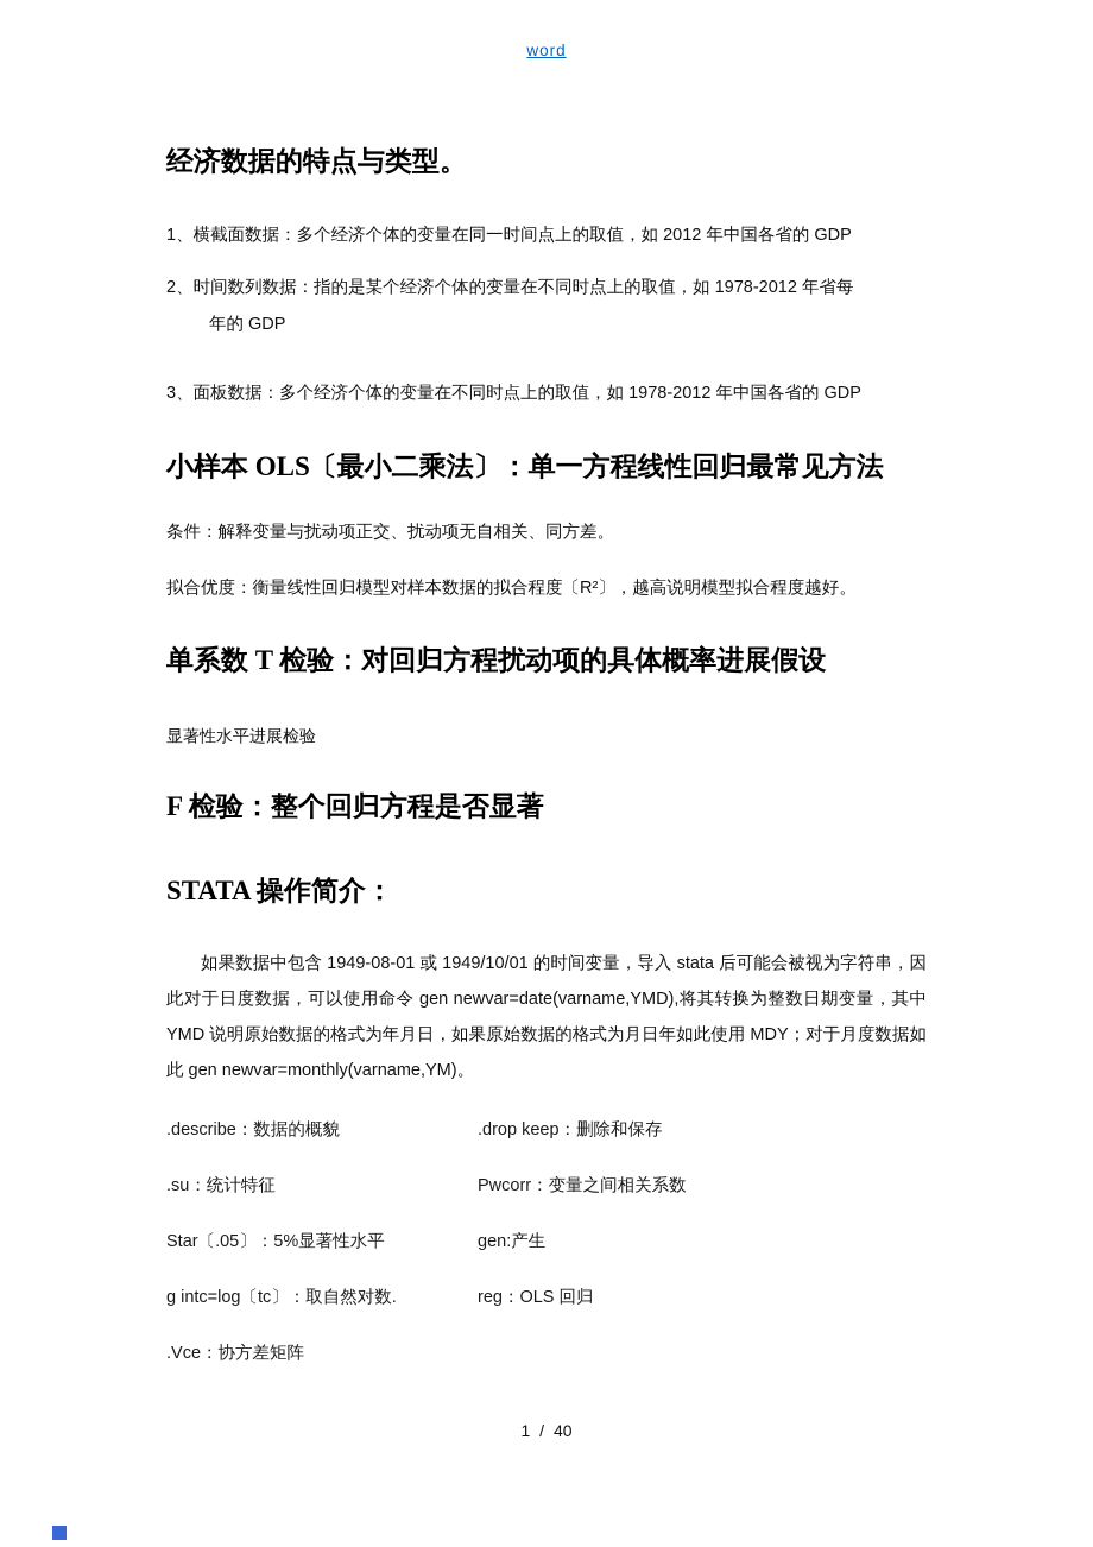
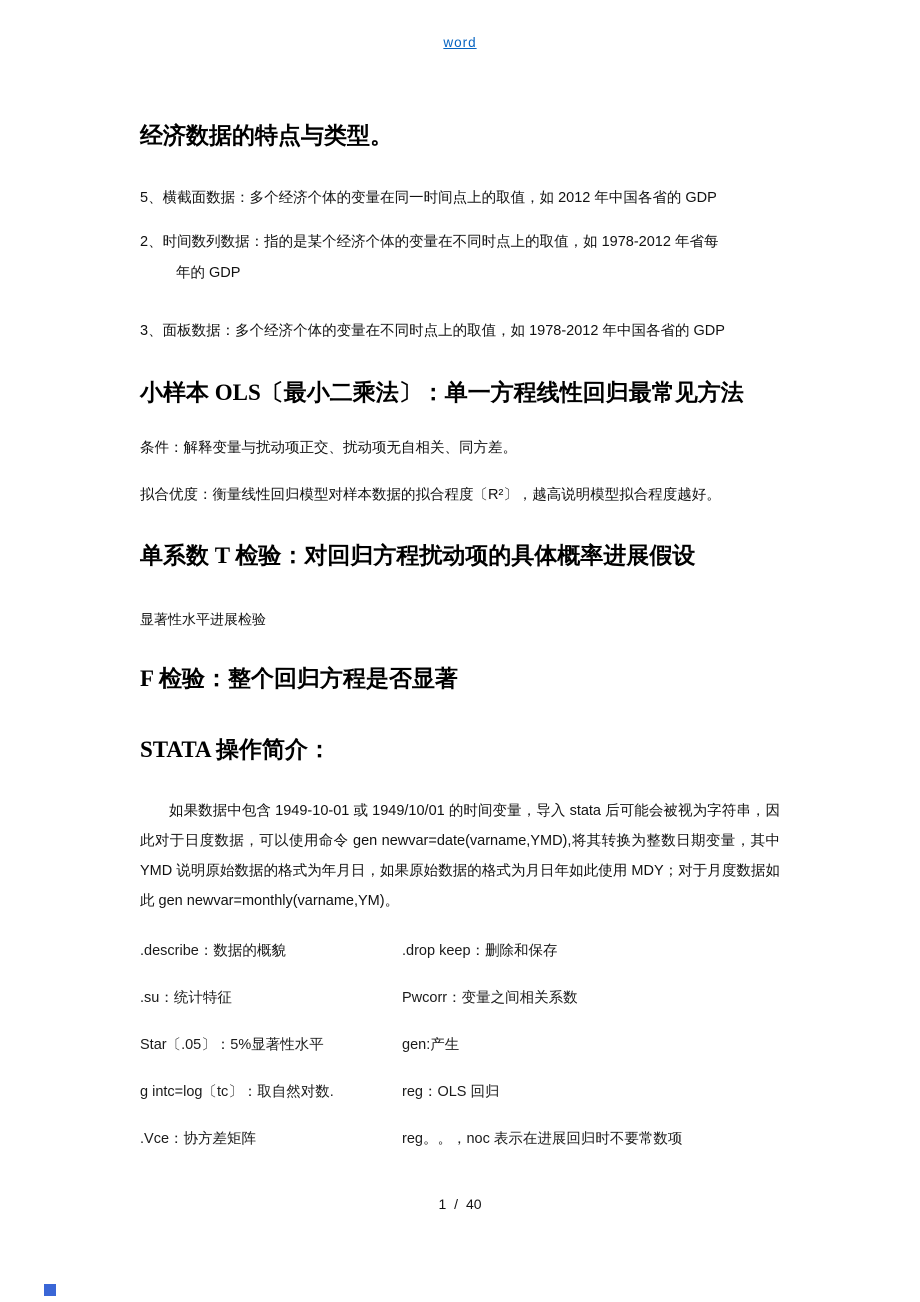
  word
  经济数据的特点与类型。
- 1、横截面数据：多个经济个体的变量在同一时间点上的取值，如 2012 年中国各省的 GDP
+ 5、横截面数据：多个经济个体的变量在同一时间点上的取值，如 2012 年中国各省的 GDP
  2、时间数列数据：指的是某个经济个体的变量在不同时点上的取值，如 1978-2012 年省每
  年的 GDP
  3、面板数据：多个经济个体的变量在不同时点上的取值，如 1978-2012 年中国各省的 GDP
  小样本 OLS〔最小二乘法〕：单一方程线性回归最常见方法
  条件：解释变量与扰动项正交、扰动项无自相关、同方差。
  拟合优度：衡量线性回归模型对样本数据的拟合程度〔R²〕，越高说明模型拟合程度越好。
  单系数 T 检验：对回归方程扰动项的具体概率进展假设
  显著性水平进展检验
  F 检验：整个回归方程是否显著
  STATA 操作简介：
- 如果数据中包含 1949-08-01 或 1949/10/01 的时间变量，导入 stata 后可能会被视为字符串，因此对于日度数据，可以使用命令 gen newvar=date(varname,YMD),将其转换为整数日期变量，其中 YMD 说明原始数据的格式为年月日，如果原始数据的格式为月日年如此使用 MDY；对于月度数据如此 gen newvar=monthly(varname,YM)。
+ 如果数据中包含 1949-10-01 或 1949/10/01 的时间变量，导入 stata 后可能会被视为字符串，因此对于日度数据，可以使用命令 gen newvar=date(varname,YMD),将其转换为整数日期变量，其中 YMD 说明原始数据的格式为年月日，如果原始数据的格式为月日年如此使用 MDY；对于月度数据如此 gen newvar=monthly(varname,YM)。
  .describe：数据的概貌
  .drop keep：删除和保存
  .su：统计特征
  Pwcorr：变量之间相关系数
  Star〔.05〕：5%显著性水平
  gen:产生
  g intc=log〔tc〕：取自然对数.
  reg：OLS 回归
  .Vce：协方差矩阵
+ reg。。，noc 表示在进展回归时不要常数项
  1 / 40
